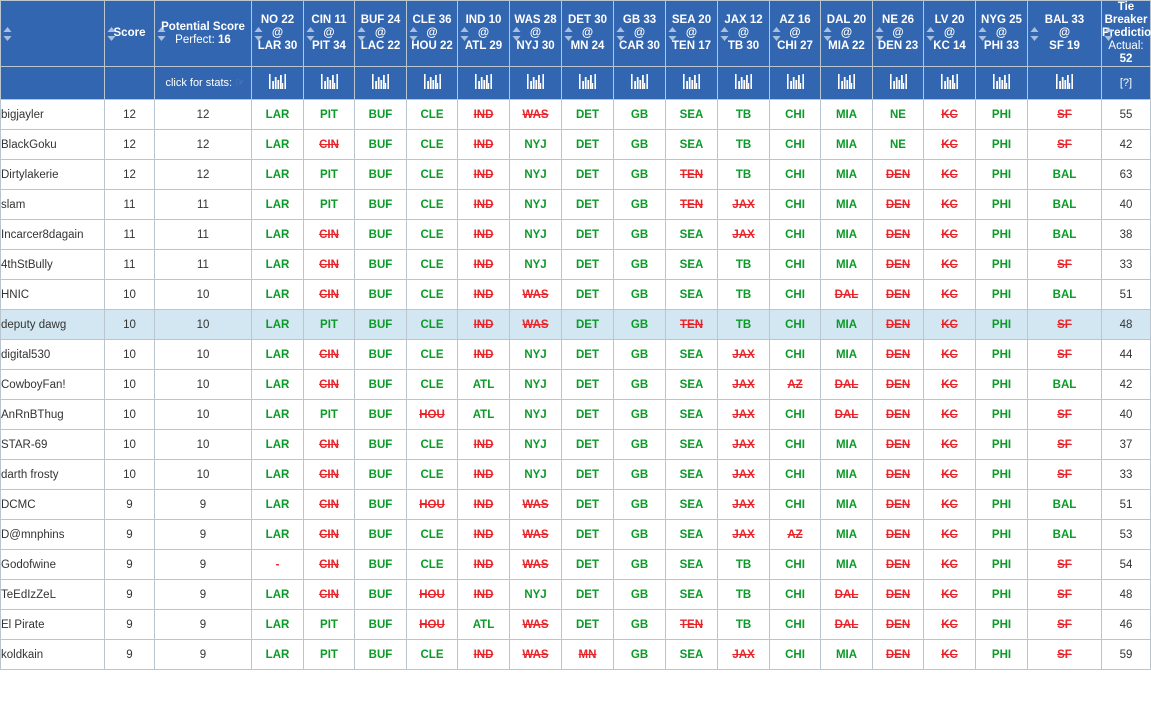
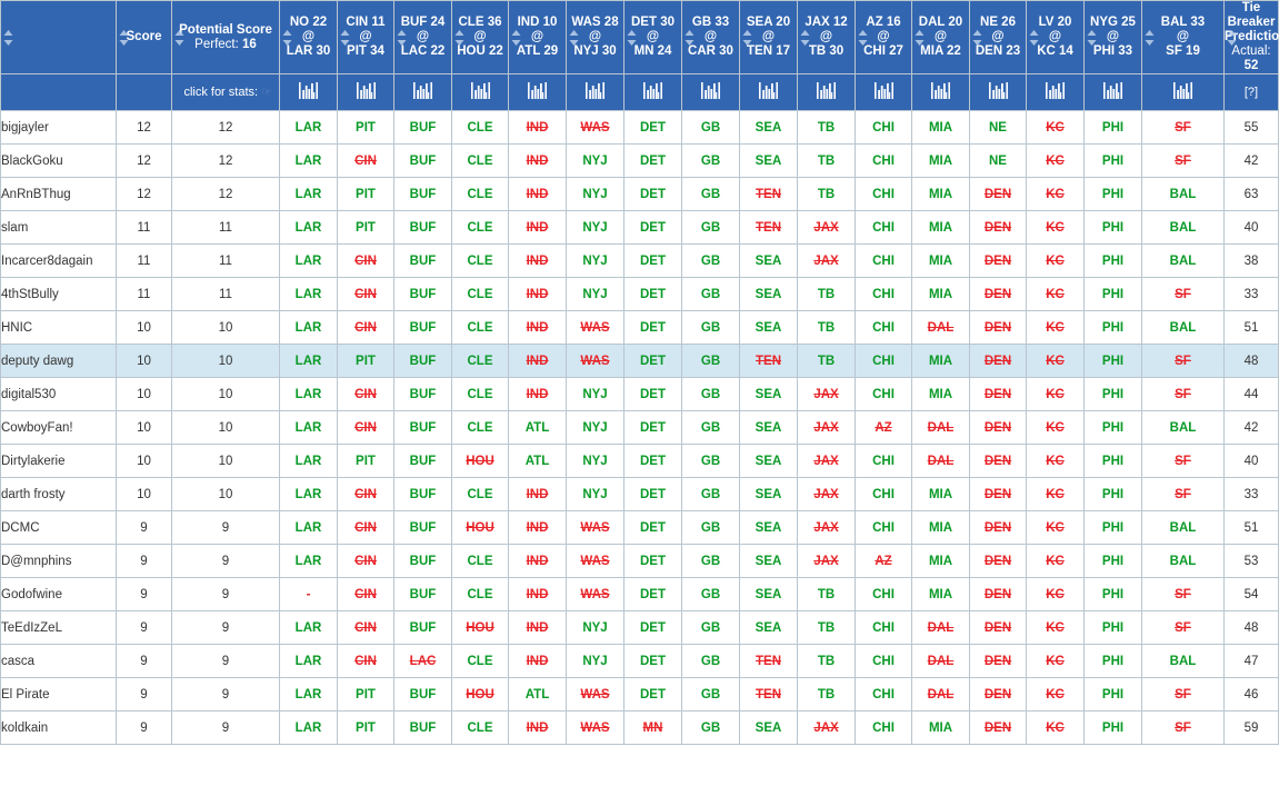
  	Score	Potential ScorePerfect: 16	NO 22@LAR 30	CIN 11@PIT 34	BUF 24@LAC 22	CLE 36@HOU 22	IND 10@ATL 29	WAS 28@NYJ 30	DET 30@MN 24	GB 33@CAR 30	SEA 20@TEN 17	JAX 12@TB 30	AZ 16@CHI 27	DAL 20@MIA 22	NE 26@DEN 23	LV 20@KC 14	NYG 25@PHI 33	BAL 33@SF 19	Tie BreakerPredictioActual: 52
  		click for stats:																	[?]
  bigjayler	12	12	LAR	PIT	BUF	CLE	IND	WAS	DET	GB	SEA	TB	CHI	MIA	NE	KC	PHI	SF	55
  BlackGoku	12	12	LAR	CIN	BUF	CLE	IND	NYJ	DET	GB	SEA	TB	CHI	MIA	NE	KC	PHI	SF	42
- Dirtylakerie	12	12	LAR	PIT	BUF	CLE	IND	NYJ	DET	GB	TEN	TB	CHI	MIA	DEN	KC	PHI	BAL	63
+ AnRnBThug	12	12	LAR	PIT	BUF	CLE	IND	NYJ	DET	GB	TEN	TB	CHI	MIA	DEN	KC	PHI	BAL	63
  slam	11	11	LAR	PIT	BUF	CLE	IND	NYJ	DET	GB	TEN	JAX	CHI	MIA	DEN	KC	PHI	BAL	40
  Incarcer8dagain	11	11	LAR	CIN	BUF	CLE	IND	NYJ	DET	GB	SEA	JAX	CHI	MIA	DEN	KC	PHI	BAL	38
  4thStBully	11	11	LAR	CIN	BUF	CLE	IND	NYJ	DET	GB	SEA	TB	CHI	MIA	DEN	KC	PHI	SF	33
  HNIC	10	10	LAR	CIN	BUF	CLE	IND	WAS	DET	GB	SEA	TB	CHI	DAL	DEN	KC	PHI	BAL	51
  deputy dawg	10	10	LAR	PIT	BUF	CLE	IND	WAS	DET	GB	TEN	TB	CHI	MIA	DEN	KC	PHI	SF	48
  digital530	10	10	LAR	CIN	BUF	CLE	IND	NYJ	DET	GB	SEA	JAX	CHI	MIA	DEN	KC	PHI	SF	44
  CowboyFan!	10	10	LAR	CIN	BUF	CLE	ATL	NYJ	DET	GB	SEA	JAX	AZ	DAL	DEN	KC	PHI	BAL	42
- AnRnBThug	10	10	LAR	PIT	BUF	HOU	ATL	NYJ	DET	GB	SEA	JAX	CHI	DAL	DEN	KC	PHI	SF	40
+ Dirtylakerie	10	10	LAR	PIT	BUF	HOU	ATL	NYJ	DET	GB	SEA	JAX	CHI	DAL	DEN	KC	PHI	SF	40
- STAR-69	10	10	LAR	CIN	BUF	CLE	IND	NYJ	DET	GB	SEA	JAX	CHI	MIA	DEN	KC	PHI	SF	37
  darth frosty	10	10	LAR	CIN	BUF	CLE	IND	NYJ	DET	GB	SEA	JAX	CHI	MIA	DEN	KC	PHI	SF	33
  DCMC	9	9	LAR	CIN	BUF	HOU	IND	WAS	DET	GB	SEA	JAX	CHI	MIA	DEN	KC	PHI	BAL	51
  D@mnphins	9	9	LAR	CIN	BUF	CLE	IND	WAS	DET	GB	SEA	JAX	AZ	MIA	DEN	KC	PHI	BAL	53
  Godofwine	9	9	-	CIN	BUF	CLE	IND	WAS	DET	GB	SEA	TB	CHI	MIA	DEN	KC	PHI	SF	54
  TeEdIzZeL	9	9	LAR	CIN	BUF	HOU	IND	NYJ	DET	GB	SEA	TB	CHI	DAL	DEN	KC	PHI	SF	48
+ casca	9	9	LAR	CIN	LAC	CLE	IND	NYJ	DET	GB	TEN	TB	CHI	DAL	DEN	KC	PHI	BAL	47
  El Pirate	9	9	LAR	PIT	BUF	HOU	ATL	WAS	DET	GB	TEN	TB	CHI	DAL	DEN	KC	PHI	SF	46
  koldkain	9	9	LAR	PIT	BUF	CLE	IND	WAS	MN	GB	SEA	JAX	CHI	MIA	DEN	KC	PHI	SF	59
